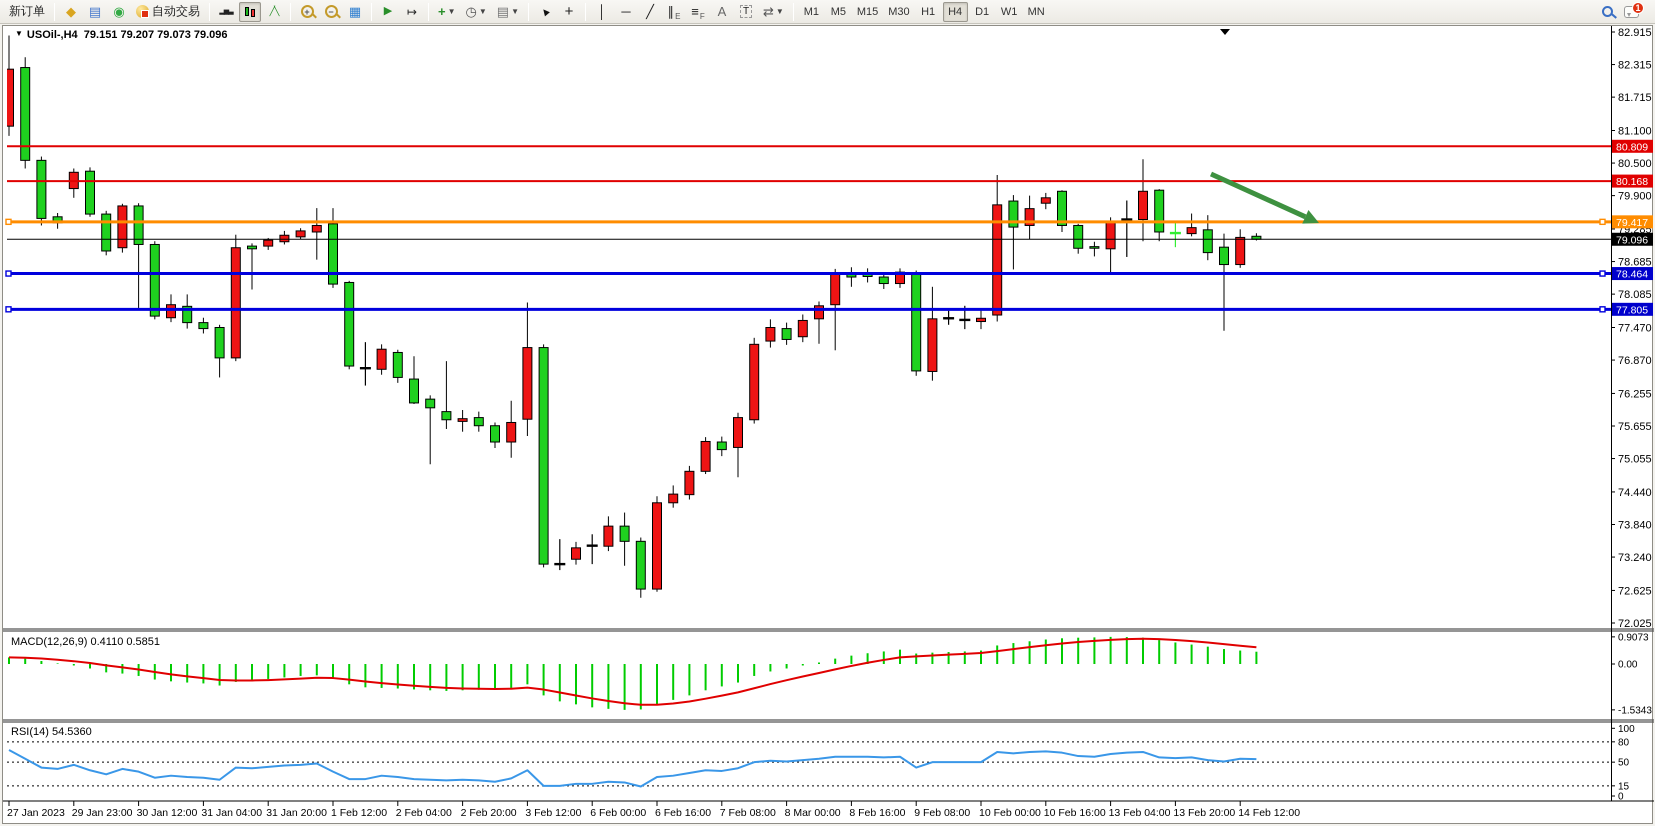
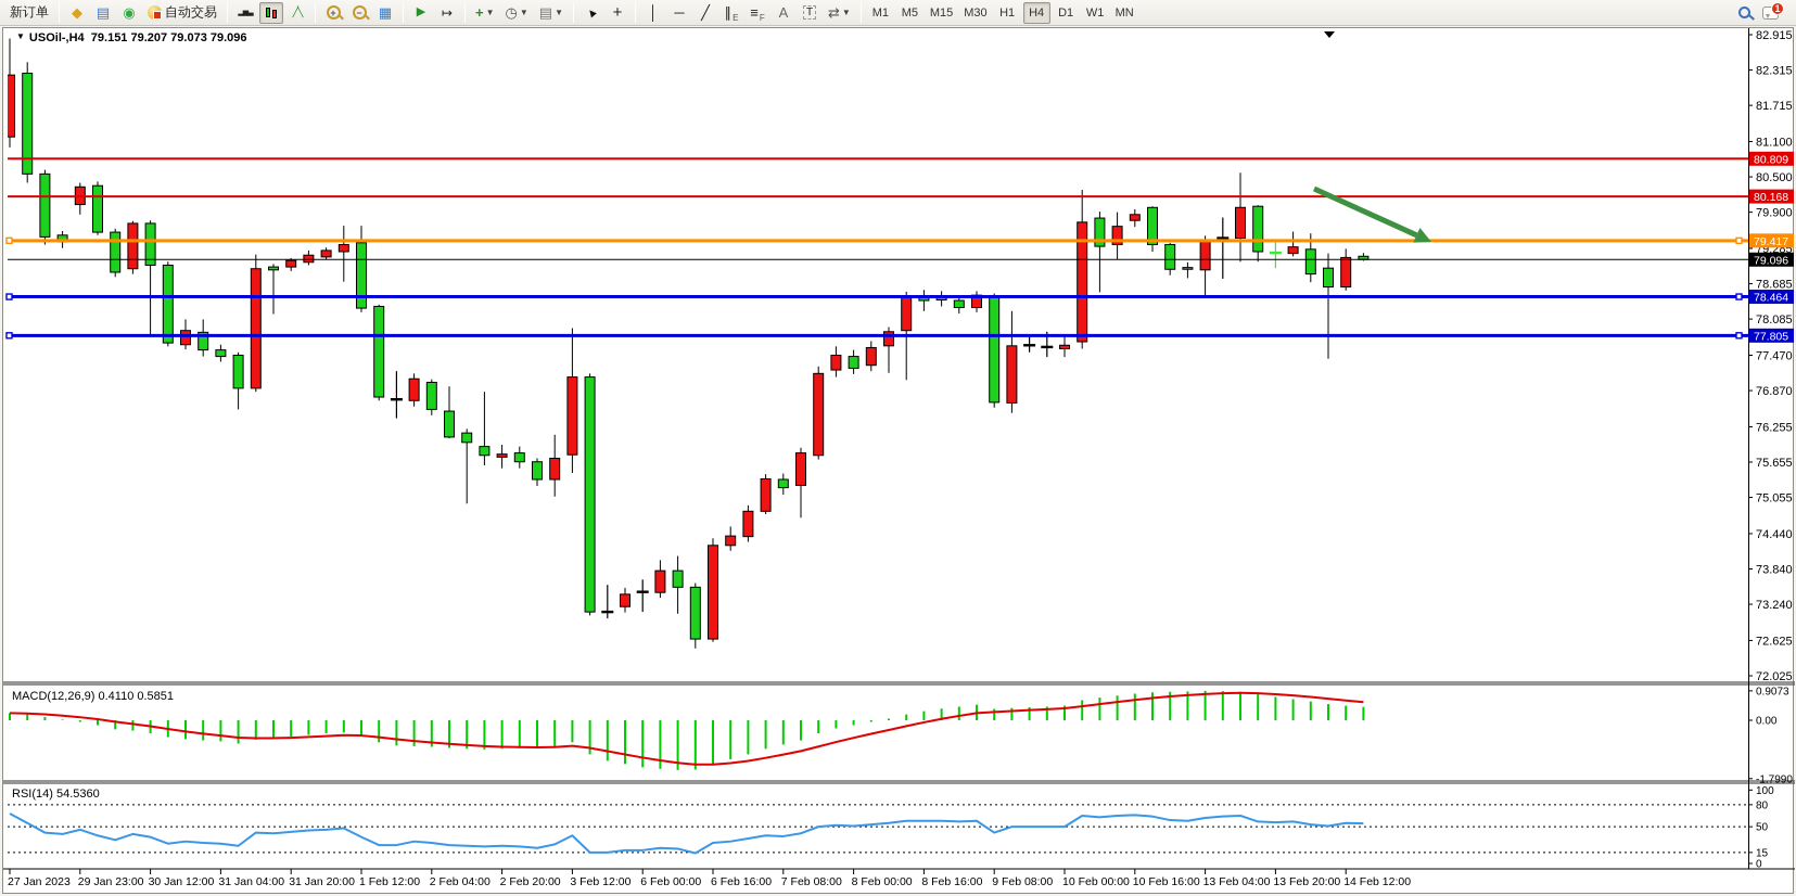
  新订单
  ◆
  ▤
  ◉
  自动交易
  ╱╲
  +
  −
  ▦
  ▶
  ↦
  +
  ▼
  ◷
  ▼
  ▤
  ▼
  +
  │
  ─
  ╱
  ∥
  E
  ≡
  F
  A
  T
  ⇄
  ▼
  M1
  M5
  M15
  M30
  H1
  H4
  D1
  W1
  MN
  1
  82.915
  82.315
  81.715
  81.100
  80.500
  79.900
  79.285
  78.685
  78.085
  77.470
  76.870
  76.255
  75.655
  75.055
  74.440
  73.840
  73.240
  72.625
  72.025
  80.809
  80.168
  79.417
  79.096
  78.464
  77.805
  0.9073
  0.00
- -1.5343
+ -1.7990
  100
  80
  50
  15
  0
  27 Jan 2023
  29 Jan 23:00
  30 Jan 12:00
  31 Jan 04:00
  31 Jan 20:00
  1 Feb 12:00
  2 Feb 04:00
  2 Feb 20:00
  3 Feb 12:00
  6 Feb 00:00
  6 Feb 16:00
  7 Feb 08:00
- 8 Mar 00:00
+ 8 Feb 00:00
  8 Feb 16:00
  9 Feb 08:00
  10 Feb 00:00
  10 Feb 16:00
  13 Feb 04:00
  13 Feb 20:00
  14 Feb 12:00
  ▼ USOil-,H4 79.151 79.207 79.073 79.096
  MACD(12,26,9) 0.4110 0.5851
  RSI(14) 54.5360
